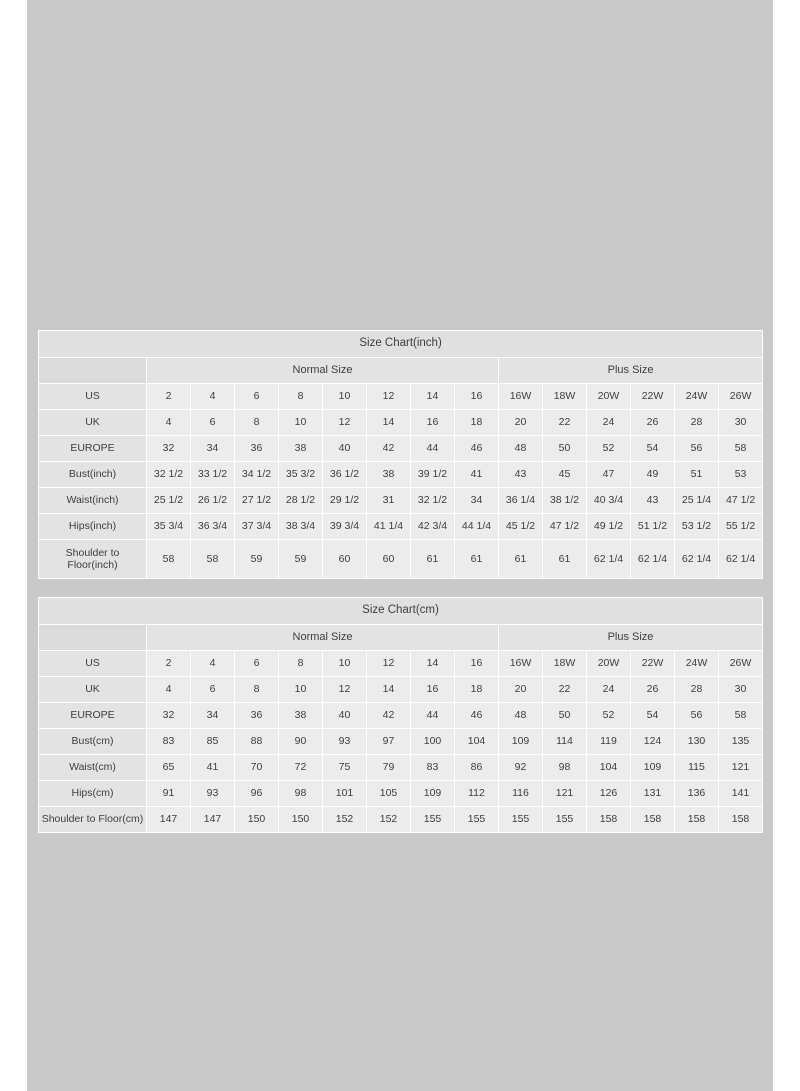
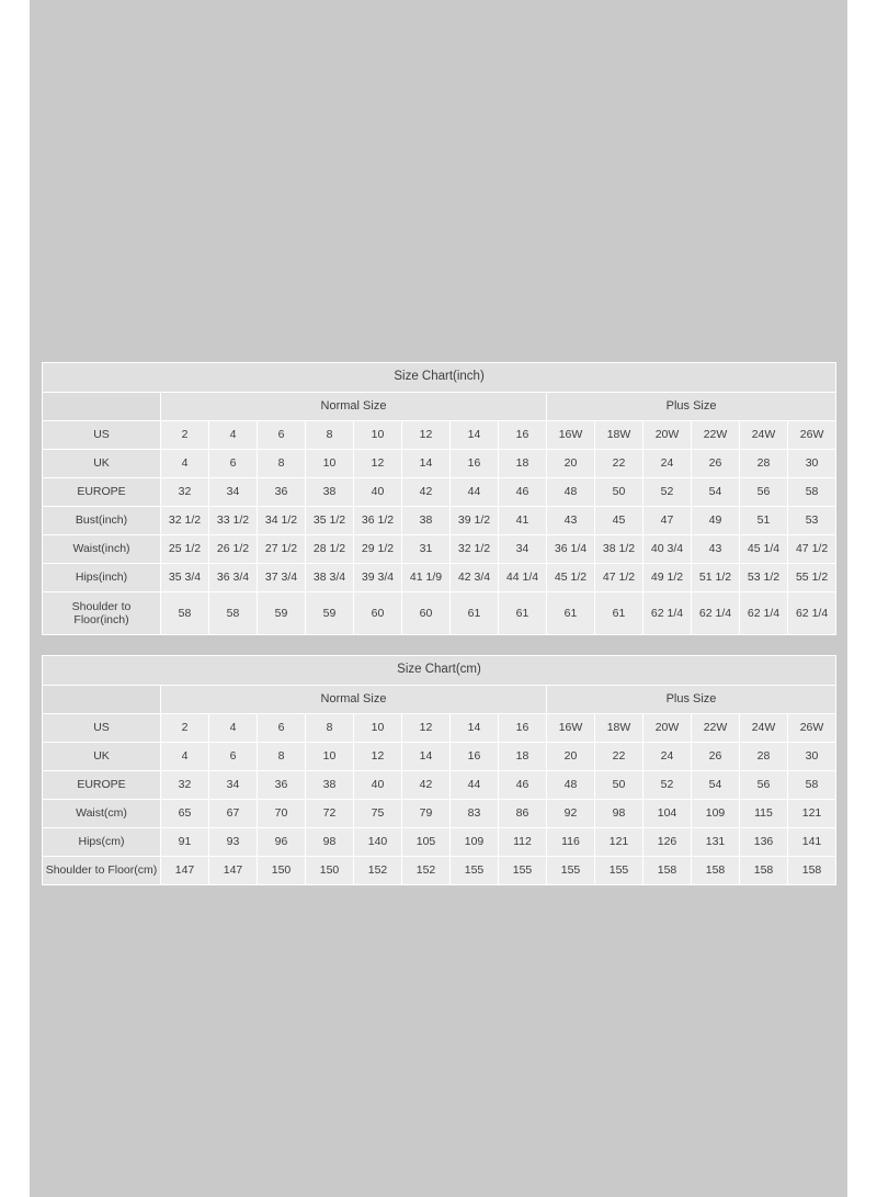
  Size Chart(inch)
  	Normal Size	Plus Size
  US	2	4	6	8	10	12	14	16	16W	18W	20W	22W	24W	26W
  UK	4	6	8	10	12	14	16	18	20	22	24	26	28	30
  EUROPE	32	34	36	38	40	42	44	46	48	50	52	54	56	58
- Bust(inch)	32 1/2	33 1/2	34 1/2	35 3/2	36 1/2	38	39 1/2	41	43	45	47	49	51	53
+ Bust(inch)	32 1/2	33 1/2	34 1/2	35 1/2	36 1/2	38	39 1/2	41	43	45	47	49	51	53
- Waist(inch)	25 1/2	26 1/2	27 1/2	28 1/2	29 1/2	31	32 1/2	34	36 1/4	38 1/2	40 3/4	43	25 1/4	47 1/2
+ Waist(inch)	25 1/2	26 1/2	27 1/2	28 1/2	29 1/2	31	32 1/2	34	36 1/4	38 1/2	40 3/4	43	45 1/4	47 1/2
- Hips(inch)	35 3/4	36 3/4	37 3/4	38 3/4	39 3/4	41 1/4	42 3/4	44 1/4	45 1/2	47 1/2	49 1/2	51 1/2	53 1/2	55 1/2
+ Hips(inch)	35 3/4	36 3/4	37 3/4	38 3/4	39 3/4	41 1/9	42 3/4	44 1/4	45 1/2	47 1/2	49 1/2	51 1/2	53 1/2	55 1/2
  Shoulder to Floor(inch)	58	58	59	59	60	60	61	61	61	61	62 1/4	62 1/4	62 1/4	62 1/4
  Size Chart(cm)
  	Normal Size	Plus Size
  US	2	4	6	8	10	12	14	16	16W	18W	20W	22W	24W	26W
  UK	4	6	8	10	12	14	16	18	20	22	24	26	28	30
  EUROPE	32	34	36	38	40	42	44	46	48	50	52	54	56	58
- Bust(cm)	83	85	88	90	93	97	100	104	109	114	119	124	130	135
- Waist(cm)	65	41	70	72	75	79	83	86	92	98	104	109	115	121
+ Waist(cm)	65	67	70	72	75	79	83	86	92	98	104	109	115	121
- Hips(cm)	91	93	96	98	101	105	109	112	116	121	126	131	136	141
+ Hips(cm)	91	93	96	98	140	105	109	112	116	121	126	131	136	141
  Shoulder to Floor(cm)	147	147	150	150	152	152	155	155	155	155	158	158	158	158
